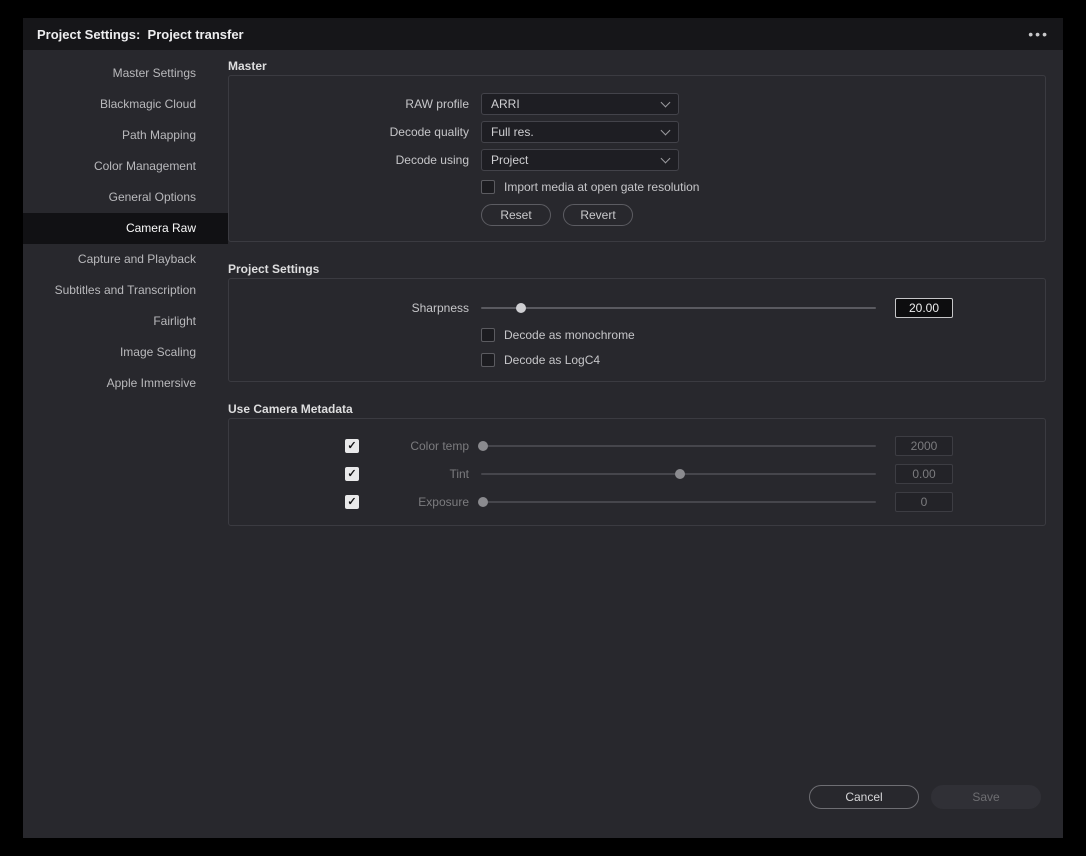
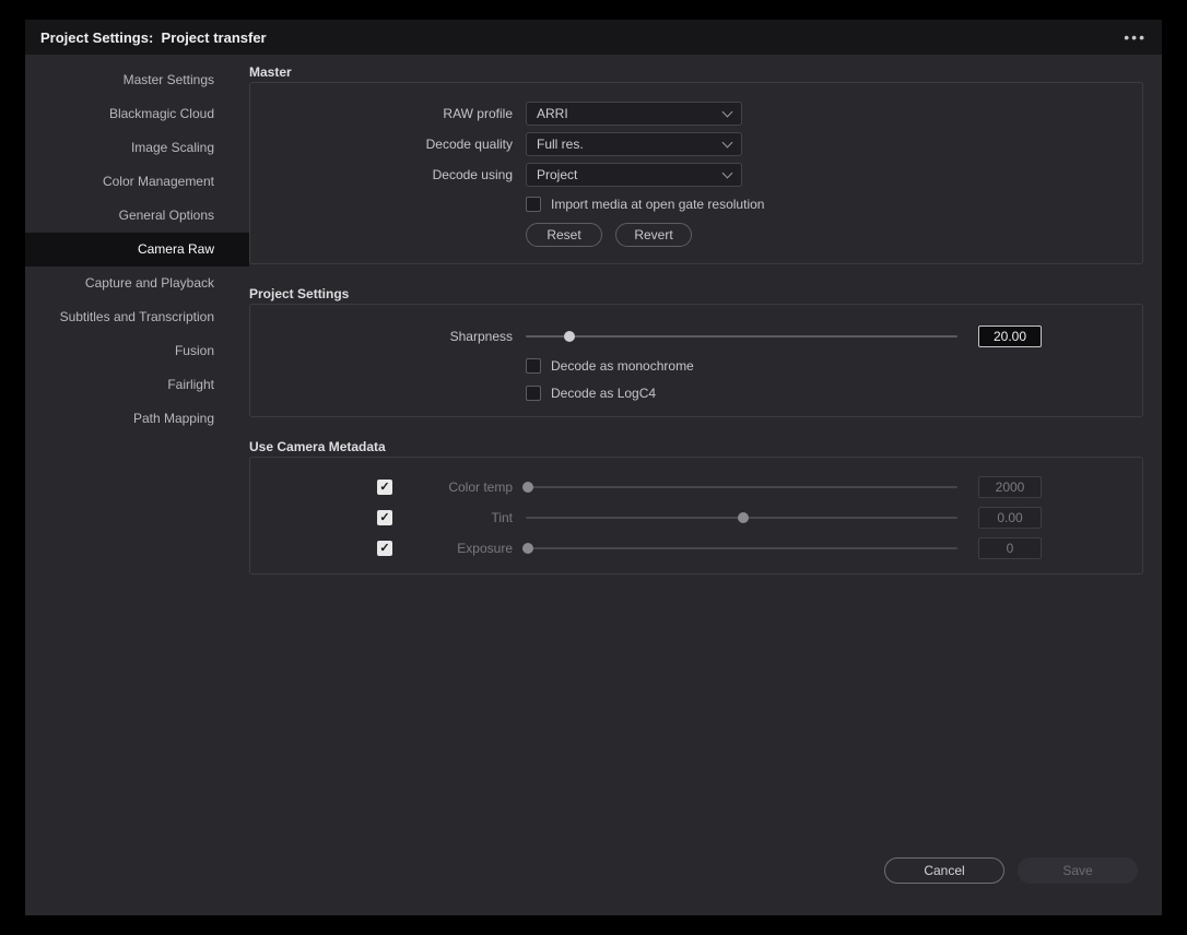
  Project Settings: Project transfer
  •••
  Master Settings
  Blackmagic Cloud
- Path Mapping
+ Image Scaling
  Color Management
  General Options
  Camera Raw
  Capture and Playback
  Subtitles and Transcription
+ Fusion
  Fairlight
- Image Scaling
+ Path Mapping
- Apple Immersive
  Master
  RAW profile
  ARRI
  Decode quality
  Full res.
  Decode using
  Project
  Import media at open gate resolution
  Reset
  Revert
  Project Settings
  Sharpness
  20.00
  Decode as monochrome
  Decode as LogC4
  Use Camera Metadata
  ✓
  Color temp
  2000
  ✓
  Tint
  0.00
  ✓
  Exposure
  0
  Cancel
  Save
